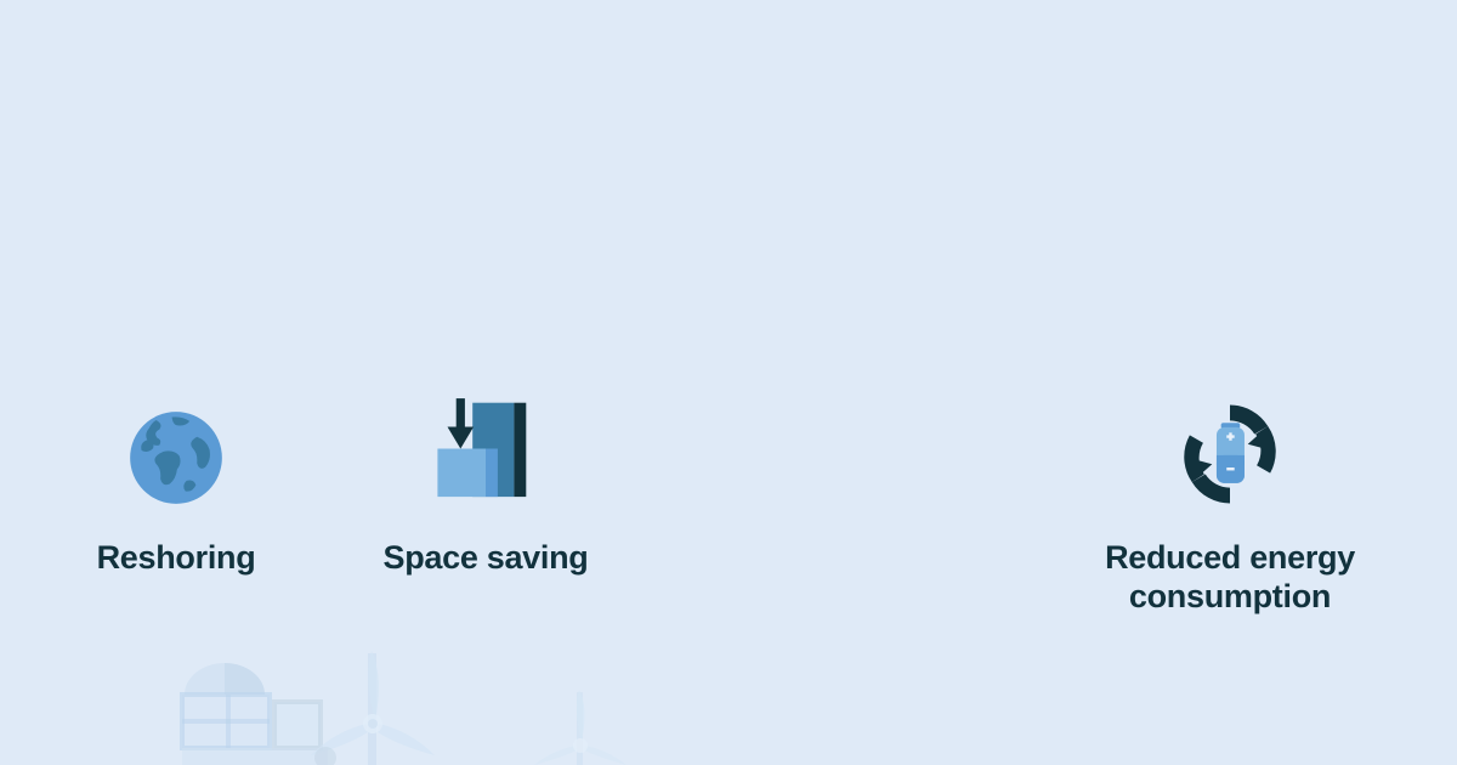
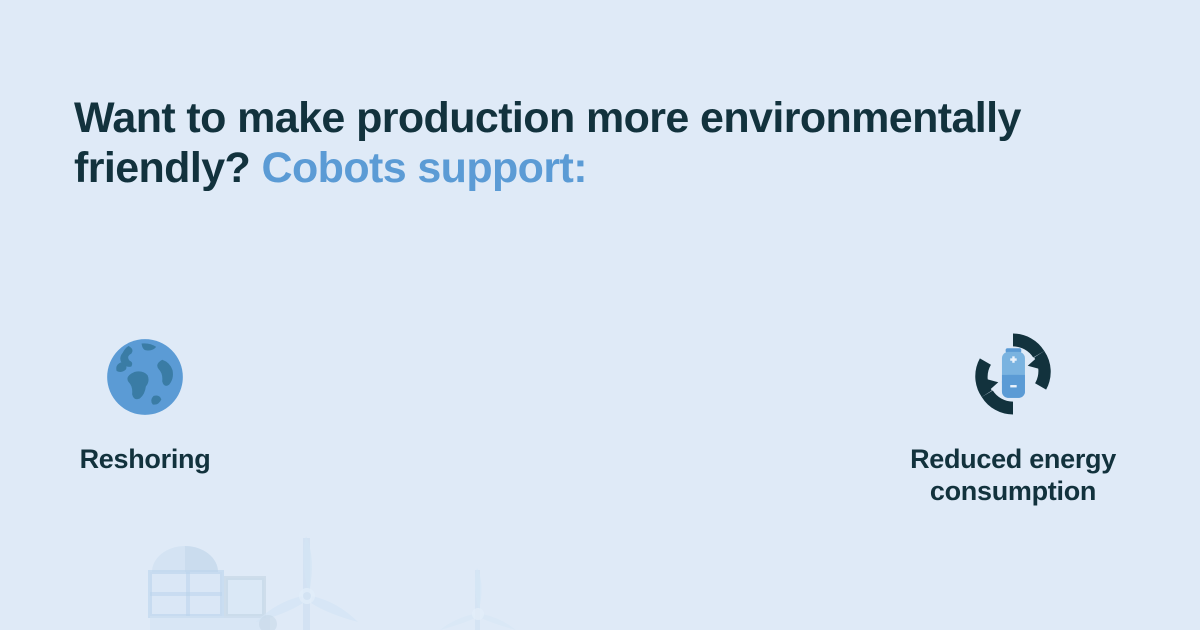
+ Want to make production more environmentally
+ friendly? Cobots support:
  Reshoring
- Space saving
  Reduced energy
  consumption
